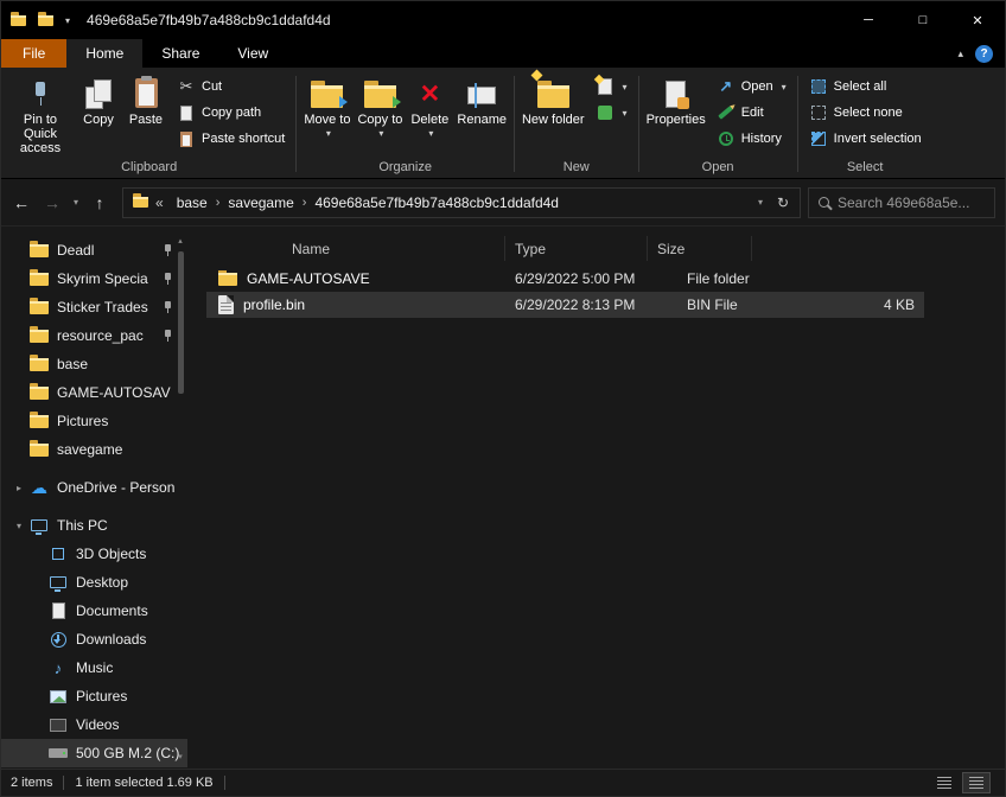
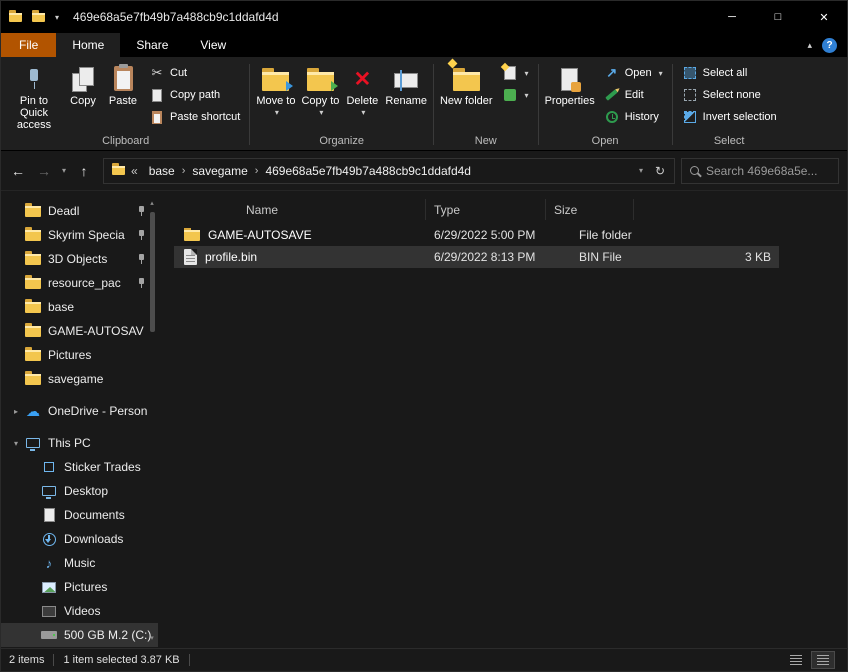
  ▾
  469e68a5e7fb49b7a488cb9c1ddafd4d
  ─
  □
  ✕
  File
  Home
  Share
  View
  ▴
  ?
  Pin to Quick access
  Copy
  Paste
  ✂
  Cut
  Copy path
  Paste shortcut
  Clipboard
  Move to
  ▾
  Copy to
  ▾
  ✕
  Delete
  ▾
  Rename
  Organize
  New folder
  ▾
  ▾
  New
  Properties
  ↗
  Open
  ▾
  Edit
  History
  Open
  Select all
  Select none
  Invert selection
  Select
  ←
  →
  ▾
  ↑
  «
  base
  ›
  savegame
  ›
  469e68a5e7fb49b7a488cb9c1ddafd4d
  ▾
  ↻
  Search 469e68a5e...
  Deadl
  Skyrim Specia
- Sticker Trades
+ 3D Objects
  resource_pac
  base
  GAME-AUTOSAV
  Pictures
  savegame
  ▸
  ☁
  OneDrive - Person
  ▾
  This PC
- 3D Objects
+ Sticker Trades
  Desktop
  Documents
  Downloads
  ♪
  Music
  Pictures
  Videos
  500 GB M.2 (C:)
  Name
  Type
  Size
  GAME-AUTOSAVE
  6/29/2022 5:00 PM
  File folder
  profile.bin
  6/29/2022 8:13 PM
  BIN File
- 4 KB
+ 3 KB
  2 items
- 1 item selected 1.69 KB
+ 1 item selected 3.87 KB
